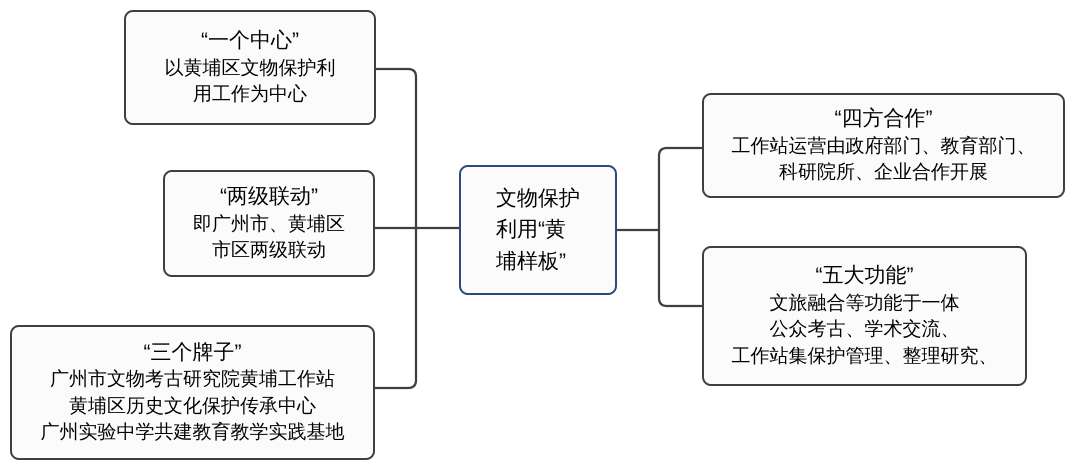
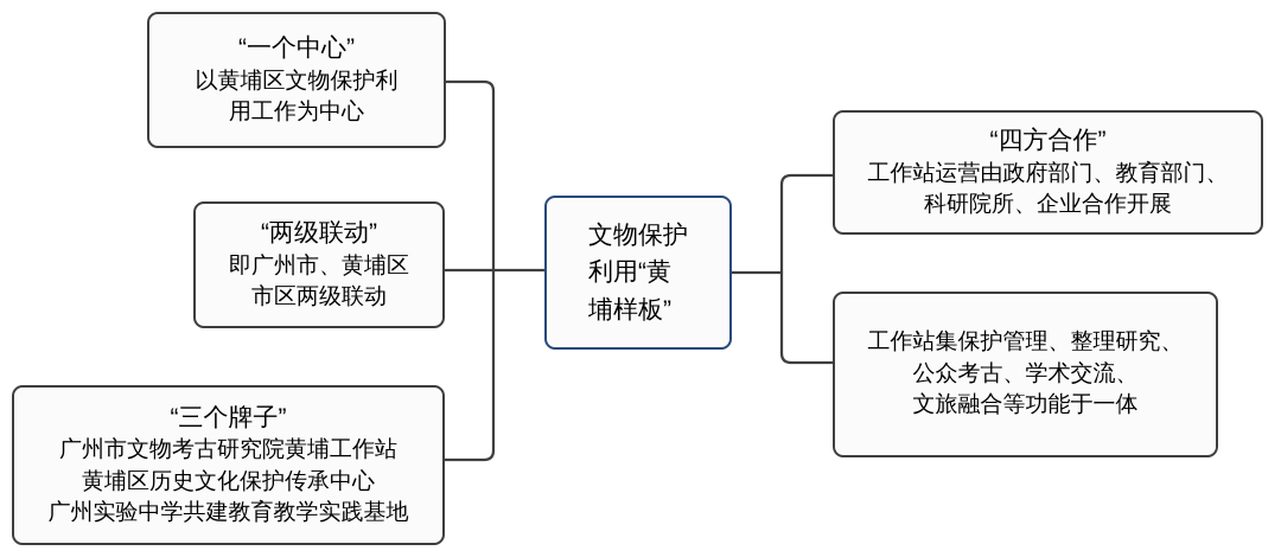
  “一个中心”
  以黄埔区文物保护利
  用工作为中心
  “两级联动”
  即广州市、黄埔区
  市区两级联动
  “三个牌子”
  广州市文物考古研究院黄埔工作站
  黄埔区历史文化保护传承中心
  广州实验中学共建教育教学实践基地
  文物保护
  利用“黄
  埔样板”
  “四方合作”
  工作站运营由政府部门、教育部门、
  科研院所、企业合作开展
- “五大功能”
- 文旅融合等功能于一体
+ 工作站集保护管理、整理研究、
  公众考古、学术交流、
- 工作站集保护管理、整理研究、
+ 文旅融合等功能于一体
